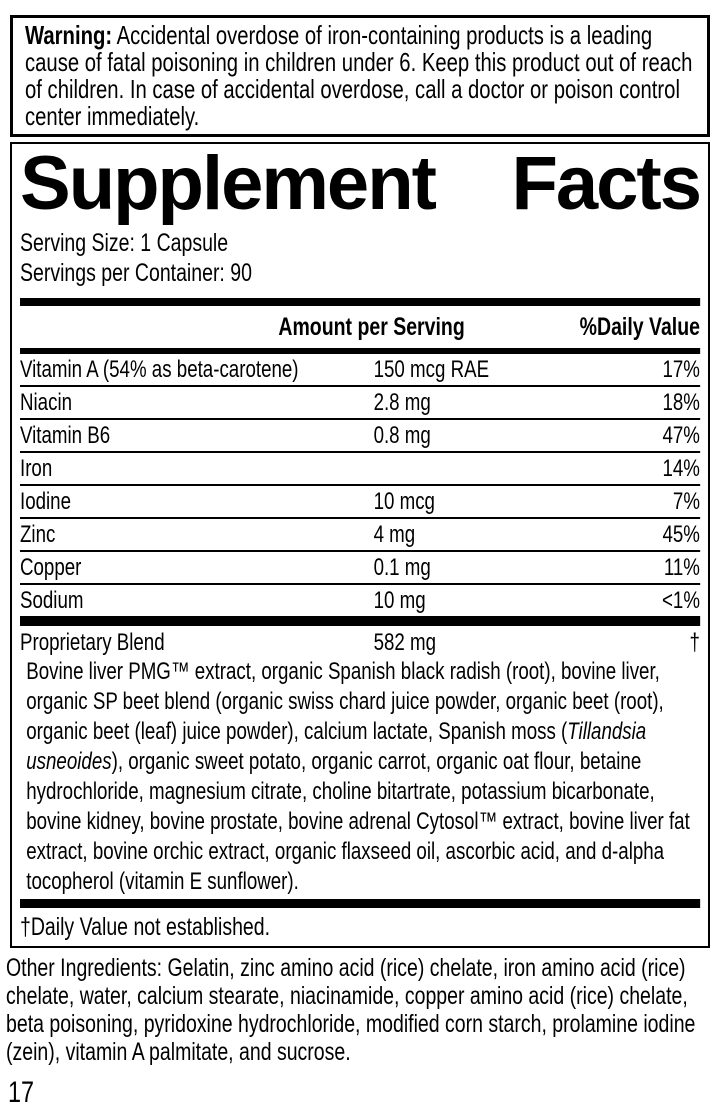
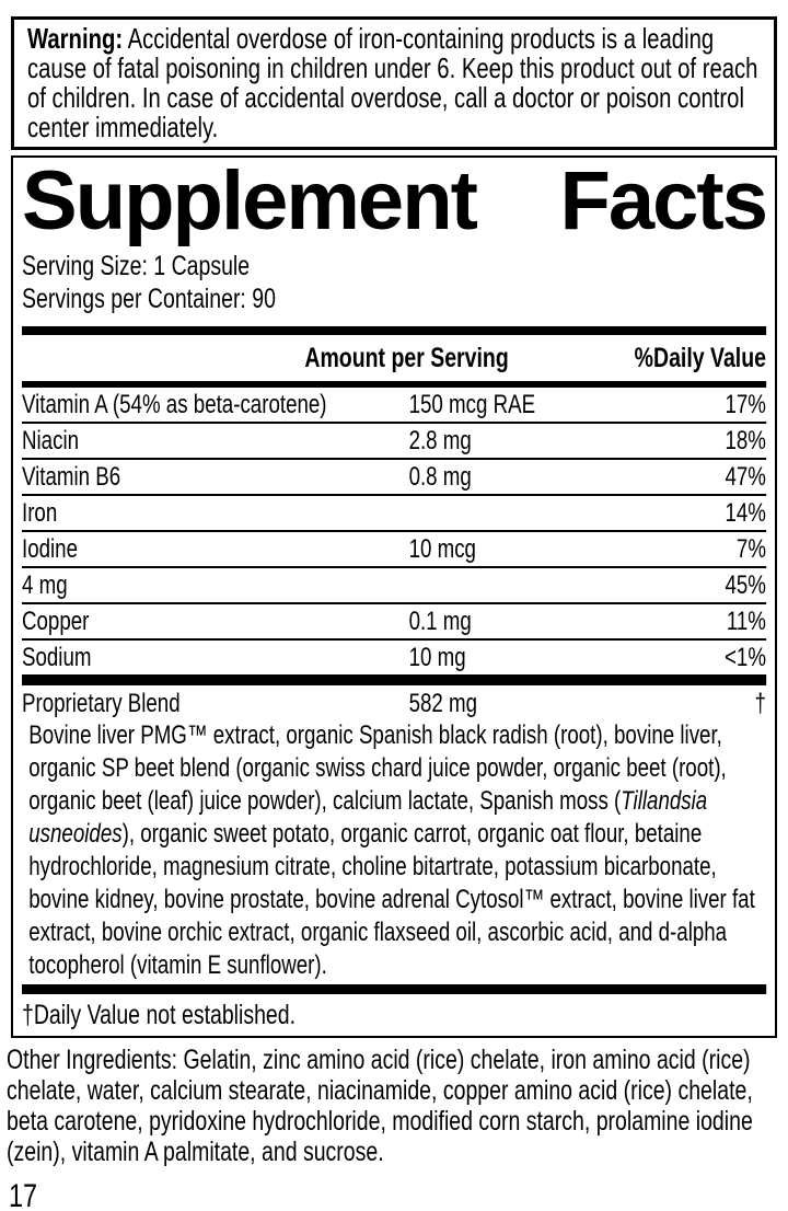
  Warning: Accidental overdose of iron-containing products is a leading cause of fatal poisoning in children under 6. Keep this product out of reach of children. In case of accidental overdose, call a doctor or poison control center immediately.
  Supplement
  Facts
  Serving Size: 1 Capsule
  Servings per Container: 90
  Amount per Serving
  %Daily Value
  Vitamin A (54% as beta-carotene)
  150 mcg RAE
  17%
  Niacin
  2.8 mg
  18%
  Vitamin B6
  0.8 mg
  47%
  Iron
  14%
  Iodine
  10 mcg
  7%
- Zinc
  4 mg
  45%
  Copper
  0.1 mg
  11%
  Sodium
  10 mg
  <1%
  Proprietary Blend
  582 mg
  †
  Bovine liver PMG™ extract, organic Spanish black radish (root), bovine liver, organic SP beet blend (organic swiss chard juice powder, organic beet (root), organic beet (leaf) juice powder), calcium lactate, Spanish moss (Tillandsia usneoides), organic sweet potato, organic carrot, organic oat flour, betaine hydrochloride, magnesium citrate, choline bitartrate, potassium bicarbonate, bovine kidney, bovine prostate, bovine adrenal Cytosol™ extract, bovine liver fat extract, bovine orchic extract, organic flaxseed oil, ascorbic acid, and d-alpha tocopherol (vitamin E sunflower).
  †Daily Value not established.
- Other Ingredients: Gelatin, zinc amino acid (rice) chelate, iron amino acid (rice) chelate, water, calcium stearate, niacinamide, copper amino acid (rice) chelate, beta poisoning, pyridoxine hydrochloride, modified corn starch, prolamine iodine (zein), vitamin A palmitate, and sucrose.
+ Other Ingredients: Gelatin, zinc amino acid (rice) chelate, iron amino acid (rice) chelate, water, calcium stearate, niacinamide, copper amino acid (rice) chelate, beta carotene, pyridoxine hydrochloride, modified corn starch, prolamine iodine (zein), vitamin A palmitate, and sucrose.
  17
